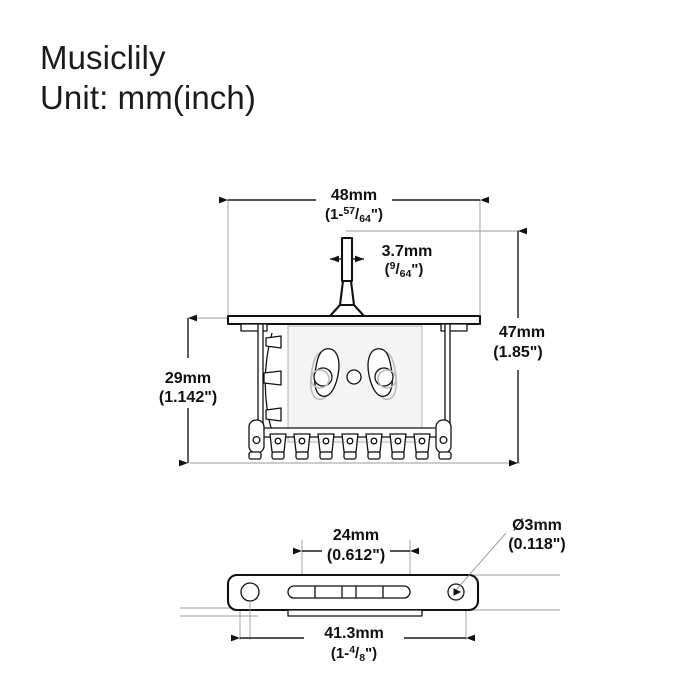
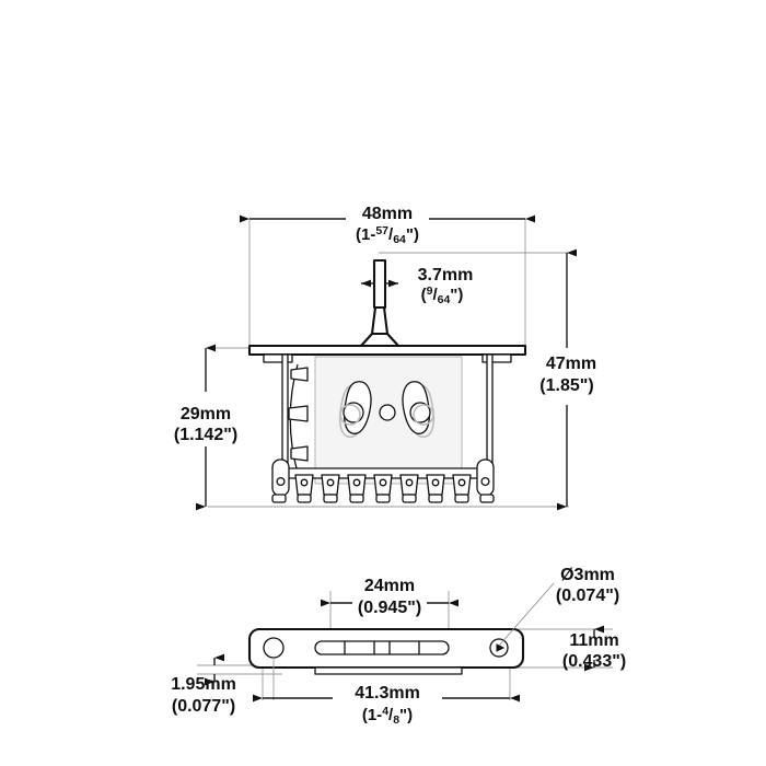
- Musiclily
- Unit: mm(inch)
  48mm
  (1-57/64")
  3.7mm
  (9/64")
  29mm
  (1.142")
  47mm
  (1.85")
  24mm
- (0.612")
+ (0.945")
  Ø3mm
- (0.118")
+ (0.074")
+ 11mm
+ (0.433")
+ 1.95mm
+ (0.077")
  41.3mm
  (1-4/8")
